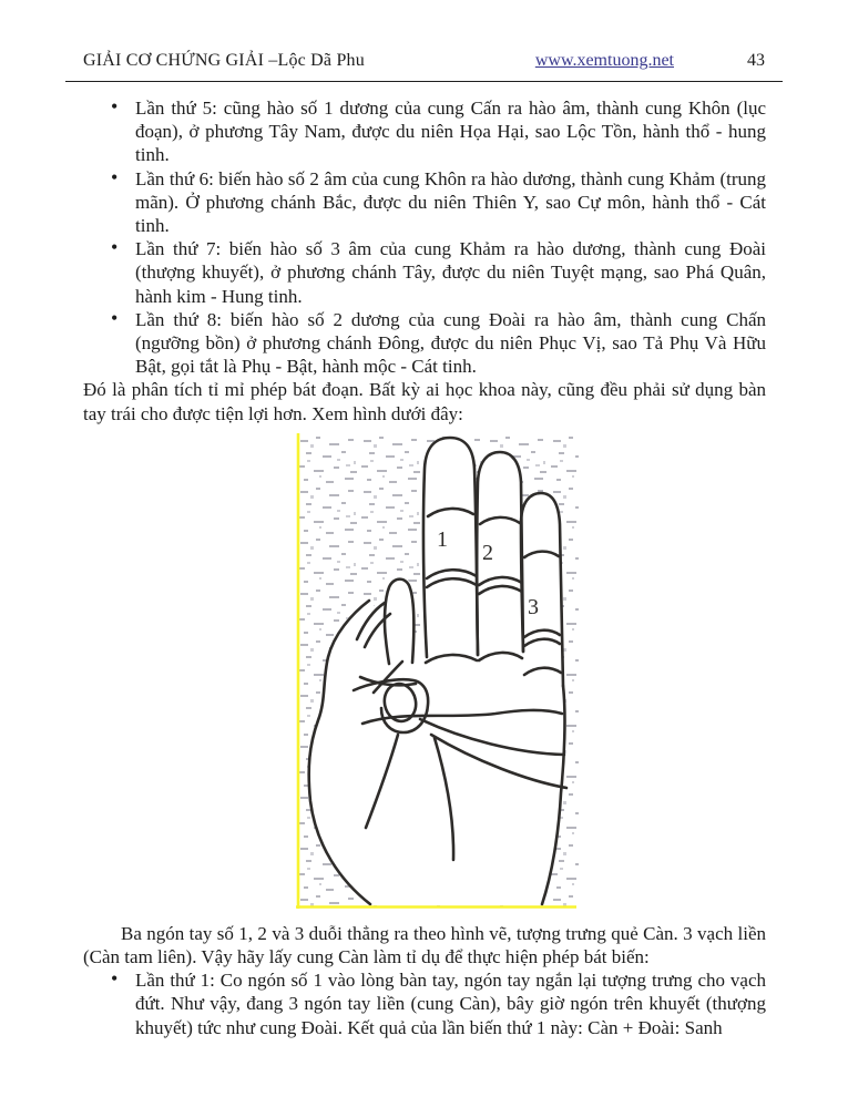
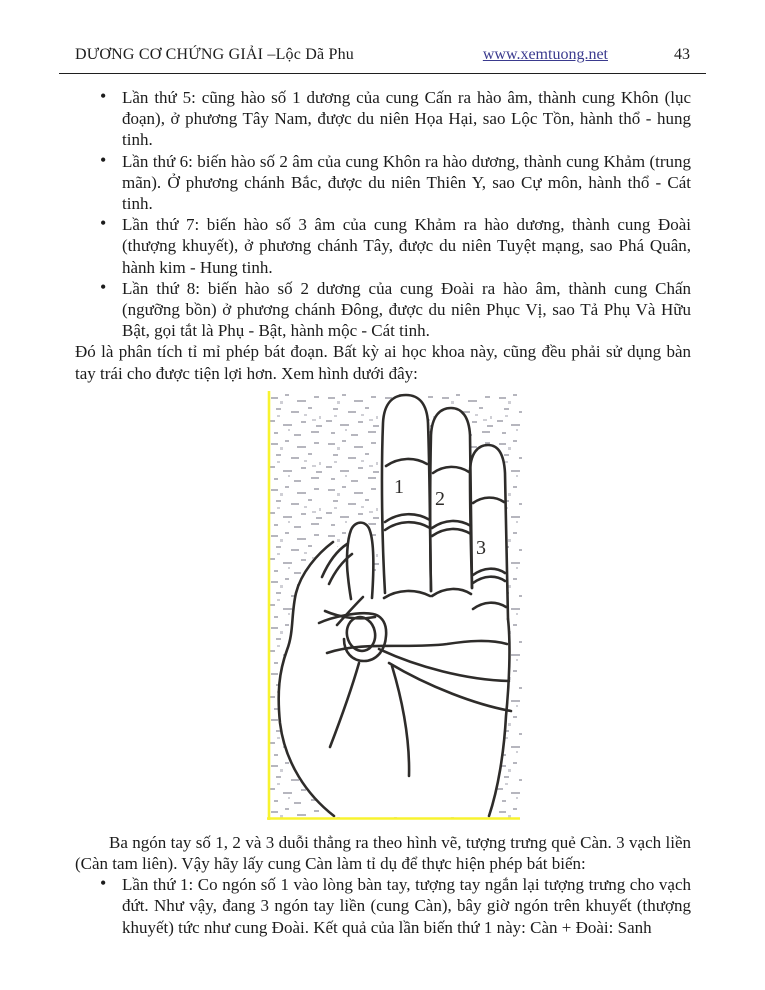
- GIẢI CƠ CHỨNG GIẢI –Lộc Dã Phu
+ DƯƠNG CƠ CHỨNG GIẢI –Lộc Dã Phu
  www.xemtuong.net
  43
  Lần thứ 5: cũng hào số 1 dương của cung Cấn ra hào âm, thành cung Khôn (lục đoạn), ở phương Tây Nam, được du niên Họa Hại, sao Lộc Tồn, hành thổ - hung tinh.
  Lần thứ 6: biến hào số 2 âm của cung Khôn ra hào dương, thành cung Khảm (trung mãn). Ở phương chánh Bắc, được du niên Thiên Y, sao Cự môn, hành thổ - Cát tinh.
  Lần thứ 7: biến hào số 3 âm của cung Khảm ra hào dương, thành cung Đoài (thượng khuyết), ở phương chánh Tây, được du niên Tuyệt mạng, sao Phá Quân, hành kim - Hung tinh.
  Lần thứ 8: biến hào số 2 dương của cung Đoài ra hào âm, thành cung Chấn (ngưỡng bồn) ở phương chánh Đông, được du niên Phục Vị, sao Tả Phụ Và Hữu Bật, gọi tắt là Phụ - Bật, hành mộc - Cát tinh.
  Đó là phân tích tỉ mỉ phép bát đoạn. Bất kỳ ai học khoa này, cũng đều phải sử dụng bàn tay trái cho được tiện lợi hơn. Xem hình dưới đây:
  1
  2
  3
  Ba ngón tay số 1, 2 và 3 duỗi thẳng ra theo hình vẽ, tượng trưng quẻ Càn. 3 vạch liền (Càn tam liên). Vậy hãy lấy cung Càn làm tỉ dụ để thực hiện phép bát biến:
- Lần thứ 1: Co ngón số 1 vào lòng bàn tay, ngón tay ngắn lại tượng trưng cho vạch đứt. Như vậy, đang 3 ngón tay liền (cung Càn), bây giờ ngón trên khuyết (thượng khuyết) tức như cung Đoài. Kết quả của lần biến thứ 1 này: Càn + Đoài: Sanh
+ Lần thứ 1: Co ngón số 1 vào lòng bàn tay, tượng tay ngắn lại tượng trưng cho vạch đứt. Như vậy, đang 3 ngón tay liền (cung Càn), bây giờ ngón trên khuyết (thượng khuyết) tức như cung Đoài. Kết quả của lần biến thứ 1 này: Càn + Đoài: Sanh
